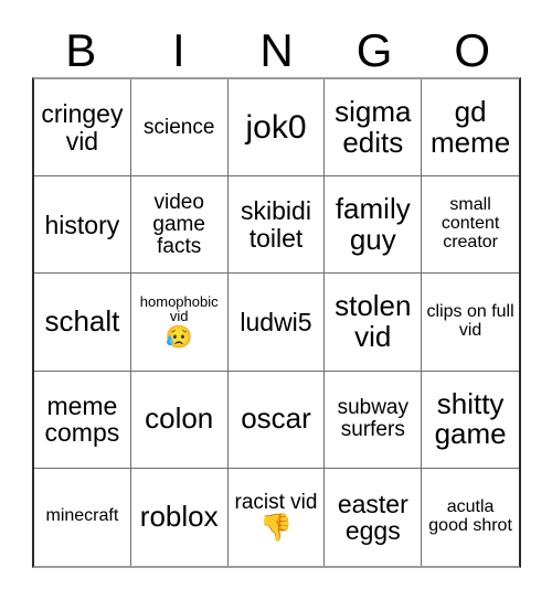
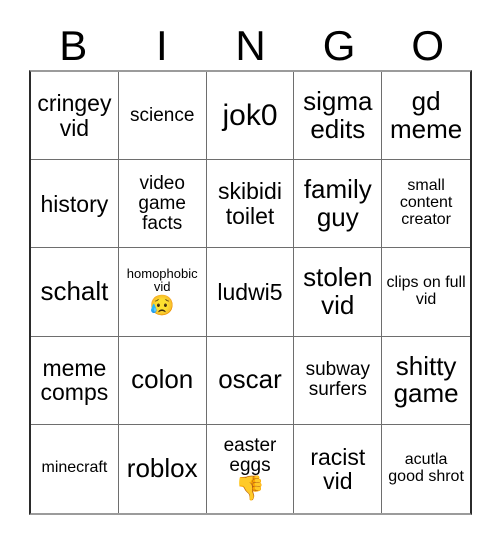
  B
  I
  N
  G
  O
  cringey vid
  science
  jok0
  sigma edits
  gd meme
  history
  video game facts
  skibidi toilet
  family guy
  small content creator
  schalt
  homophobic vid
  😥
  ludwi5
  stolen vid
  clips on full vid
  meme comps
  colon
  oscar
  subway surfers
  shitty game
  minecraft
  roblox
- racist vid
+ easter eggs
  👎
- easter eggs
+ racist vid
  acutla good shrot
